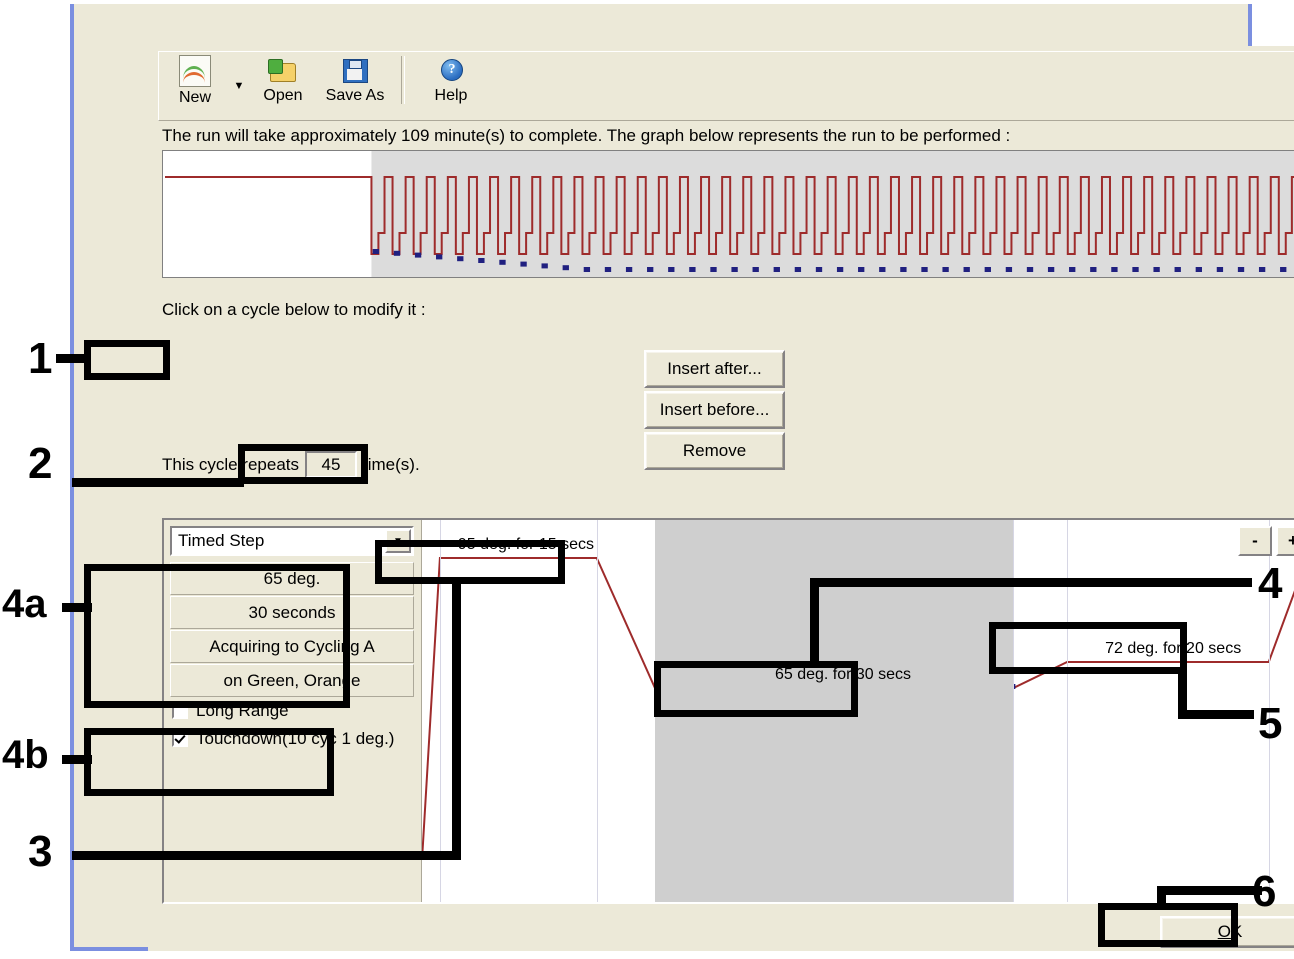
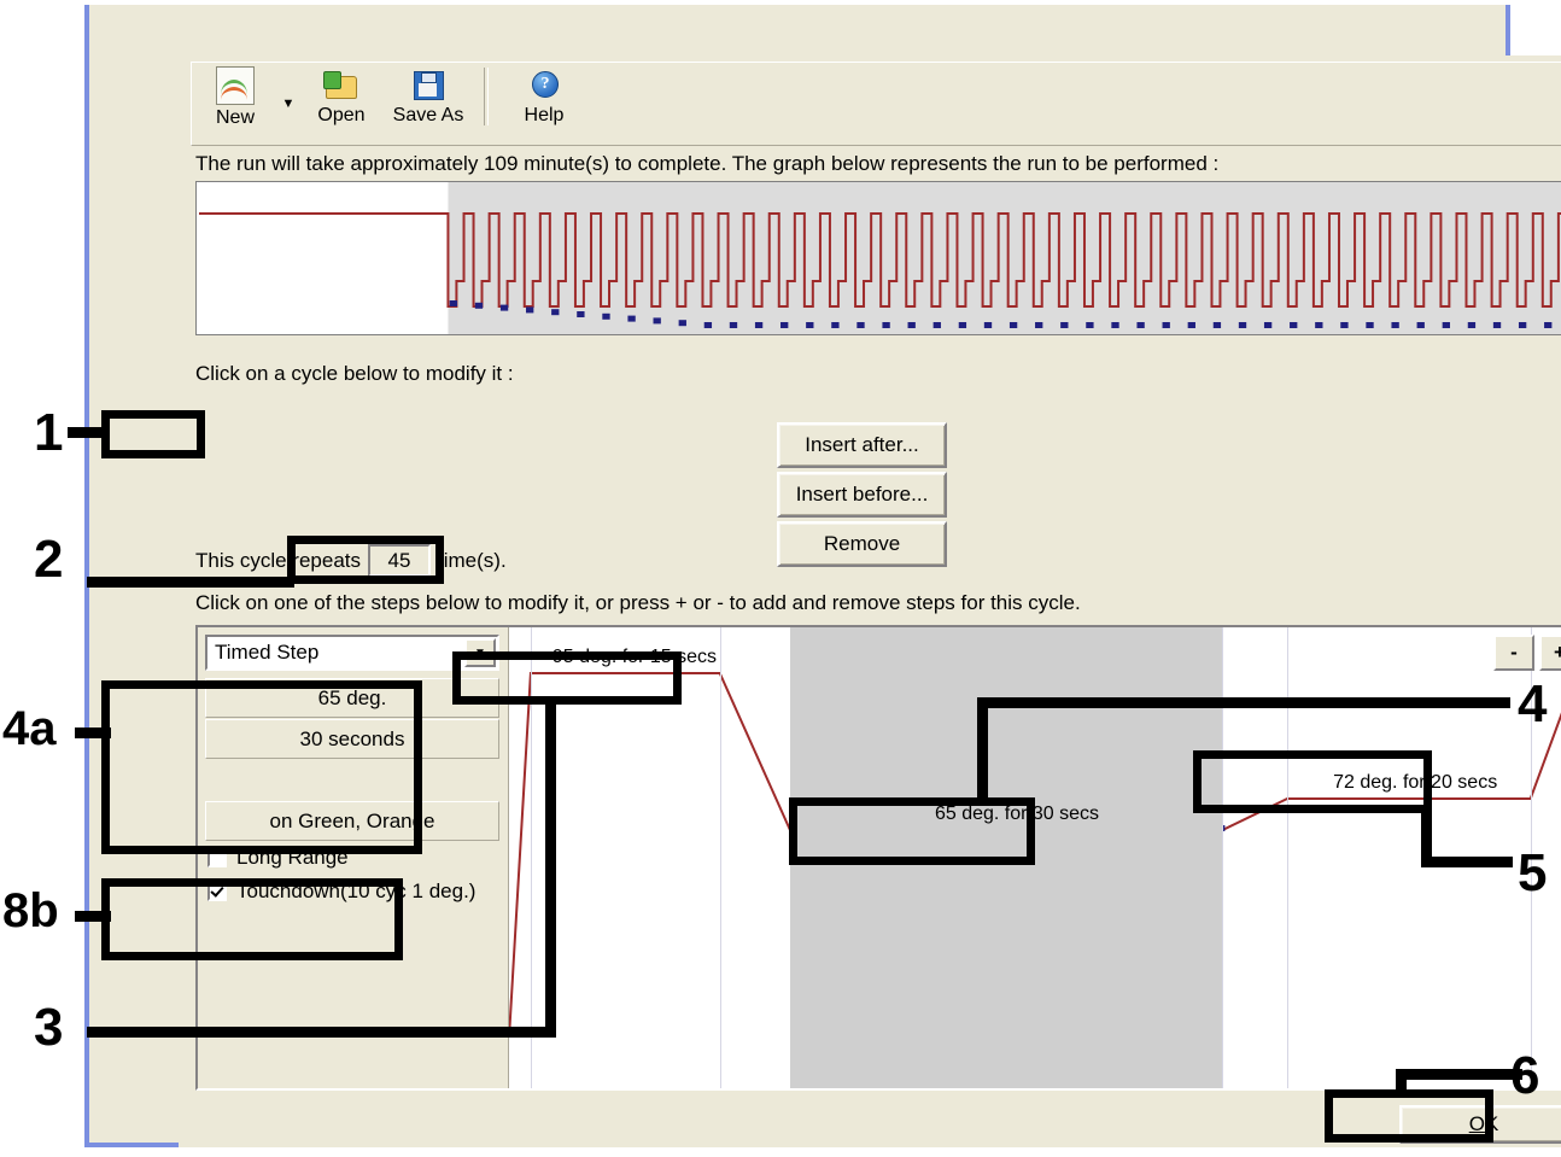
  New
  ▼
  Open
  Save As
  ?
  Help
  The run will take approximately 109 minute(s) to complete. The graph below represents the run to be performed :
  Click on a cycle below to modify it :
  Insert after...
  Insert before...
  Remove
  This cycle repeats
  45
  time(s).
+ Click on one of the steps below to modify it, or press + or - to add and remove steps for this cycle.
  Timed Step
  ▼
  65 deg.
  30 seconds
- Acquiring to Cycling A
  on Green, Orange
  Long Range
  Touchdown(10 cyc 1 deg.)
  -
  +
  95 deg. for 15 secs
  65 deg. for 30 secs
  72 deg. for 20 secs
  O
  K
  1
  2
  4a
- 4b
+ 8b
  3
  4
  5
  6
